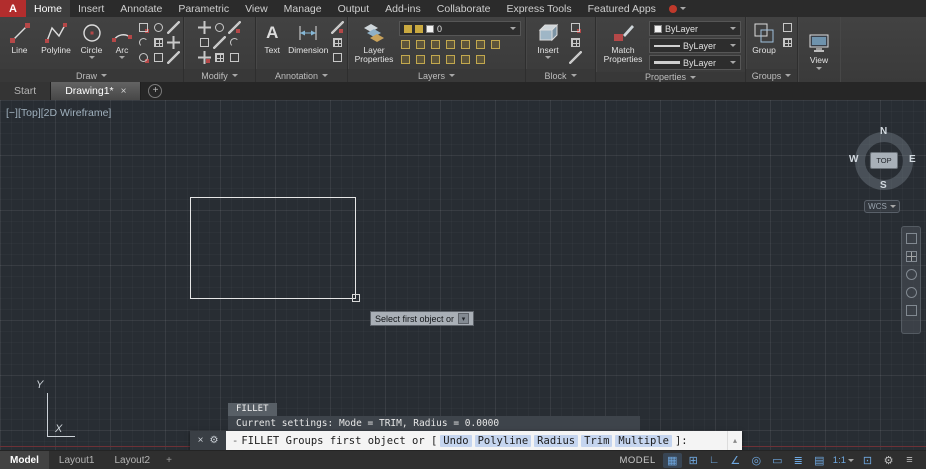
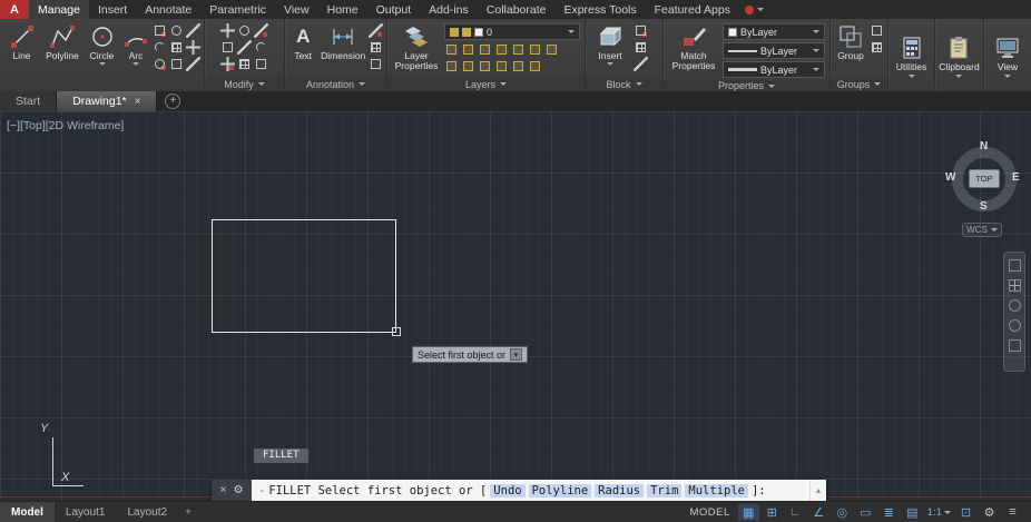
  A
- Home
+ Manage
  Insert
  Annotate
  Parametric
  View
- Manage
+ Home
  Output
  Add-ins
  Collaborate
  Express Tools
  Featured Apps
  Line
  Polyline
  Circle
  Arc
- Draw
  Modify
  A
  Text
  Dimension
  Annotation
  Layer Properties
  0
  Layers
  Insert
  Block
  Match Properties
  ByLayer
  ByLayer
  ByLayer
  Properties
  Group
  Groups
+ Utilities
+ Clipboard
  View
  Start
  Drawing1*
  ×
  +
  [−][Top][2D Wireframe]
  Select first object or
  N
  W
  E
  S
  TOP
  WCS
  Y
  X
  FILLET
- Current settings: Mode = TRIM, Radius = 0.0000
  ×
  ⚙
  -
- FILLET Groups first object or [
+ FILLET Select first object or [
  Undo
  Polyline
  Radius
  Trim
  Multiple
  ]:
  ▴
  Model
  Layout1
  Layout2
  +
  MODEL
  ▦
  ⊞
  ∟
  ∠
  ◎
  ▭
  ≣
  ▤
  1:1
  ⊡
  ⚙
  ≡
